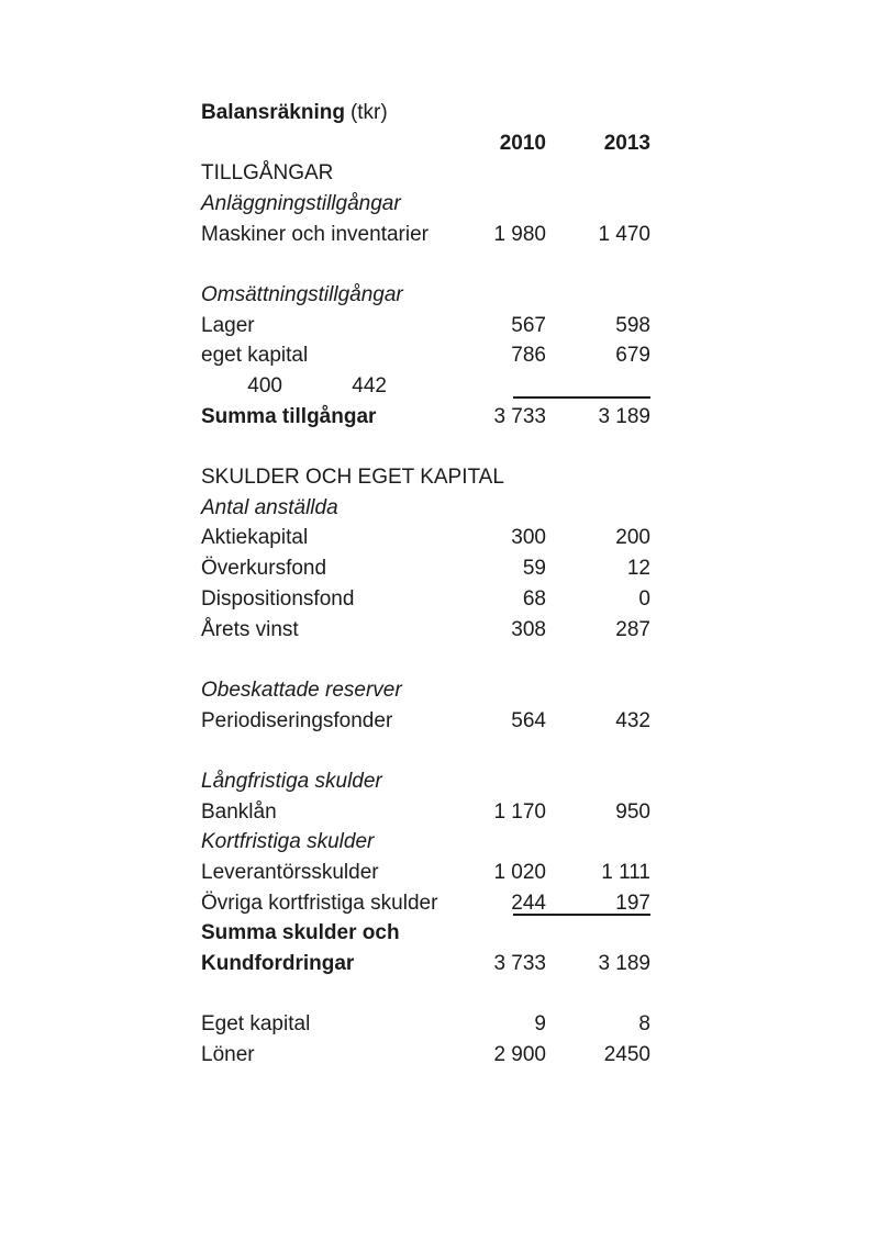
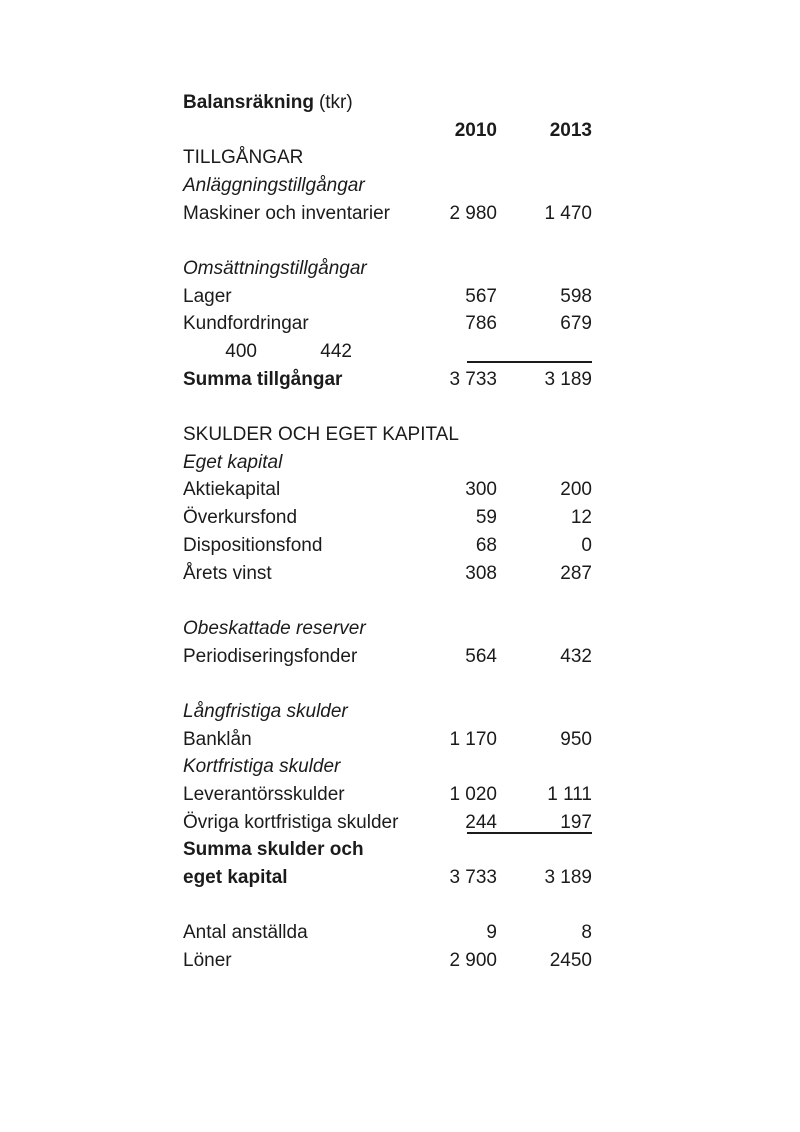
  Balansräkning (tkr)
  2010
  2013
  TILLGÅNGAR
  Anläggningstillgångar
  Maskiner och inventarier
- 1 980
+ 2 980
  1 470
  Omsättningstillgångar
  Lager
  567
  598
- eget kapital
+ Kundfordringar
  786
  679
  400
  442
  Summa tillgångar
  3 733
  3 189
  SKULDER OCH EGET KAPITAL
- Antal anställda
+ Eget kapital
  Aktiekapital
  300
  200
  Överkursfond
  59
  12
  Dispositionsfond
  68
  0
  Årets vinst
  308
  287
  Obeskattade reserver
  Periodiseringsfonder
  564
  432
  Långfristiga skulder
  Banklån
  1 170
  950
  Kortfristiga skulder
  Leverantörsskulder
  1 020
  1 111
  Övriga kortfristiga skulder
  244
  197
  Summa skulder och
- Kundfordringar
+ eget kapital
  3 733
  3 189
- Eget kapital
+ Antal anställda
  9
  8
  Löner
  2 900
  2450
